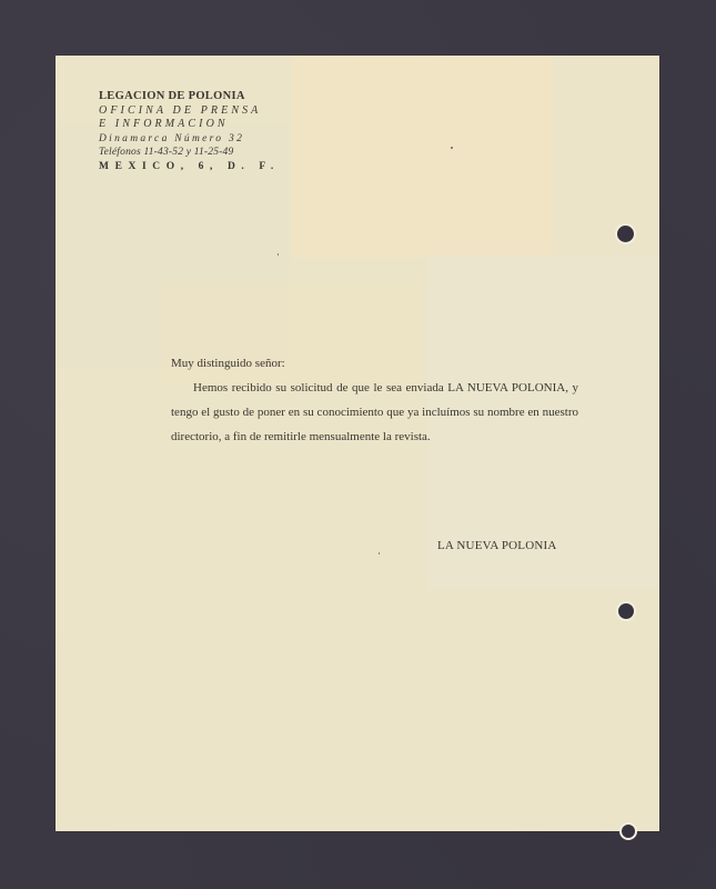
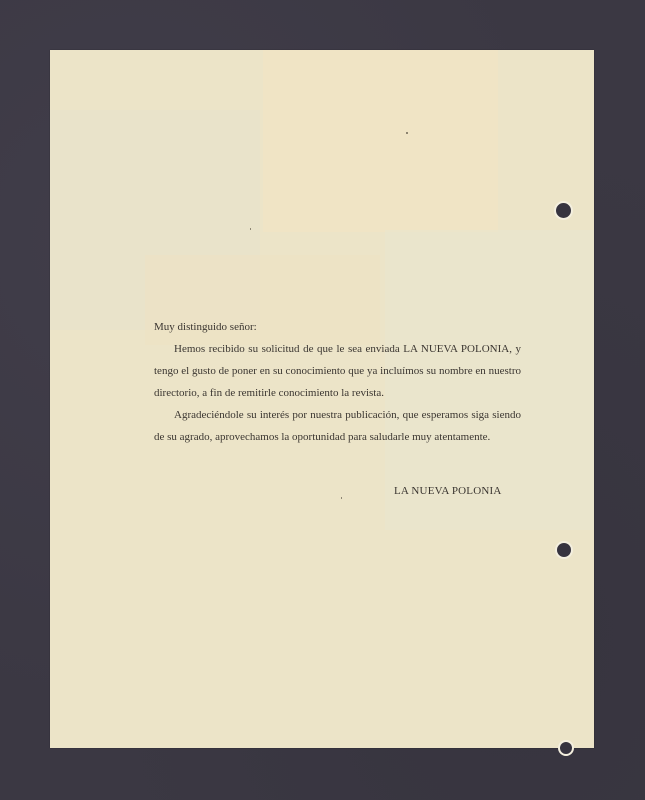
- LEGACION DE POLONIA
- OFICINA DE PRENSA
- E INFORMACION
- Dinamarca Número 32
- Teléfonos 11-43-52 y 11-25-49
- MEXICO, 6, D. F.
  Muy distinguido señor:
- Hemos recibido su solicitud de que le sea enviada LA NUEVA POLONIA, y tengo el gusto de poner en su conocimiento que ya incluímos su nombre en nuestro directorio, a fin de remitirle mensualmente la revista.
+ Hemos recibido su solicitud de que le sea enviada LA NUEVA POLONIA, y tengo el gusto de poner en su conocimiento que ya incluímos su nombre en nuestro directorio, a fin de remitirle conocimiento la revista.
+ Agradeciéndole su interés por nuestra publicación, que esperamos siga siendo de su agrado, aprovechamos la oportunidad para saludarle muy atentamente.
  LA NUEVA POLONIA
